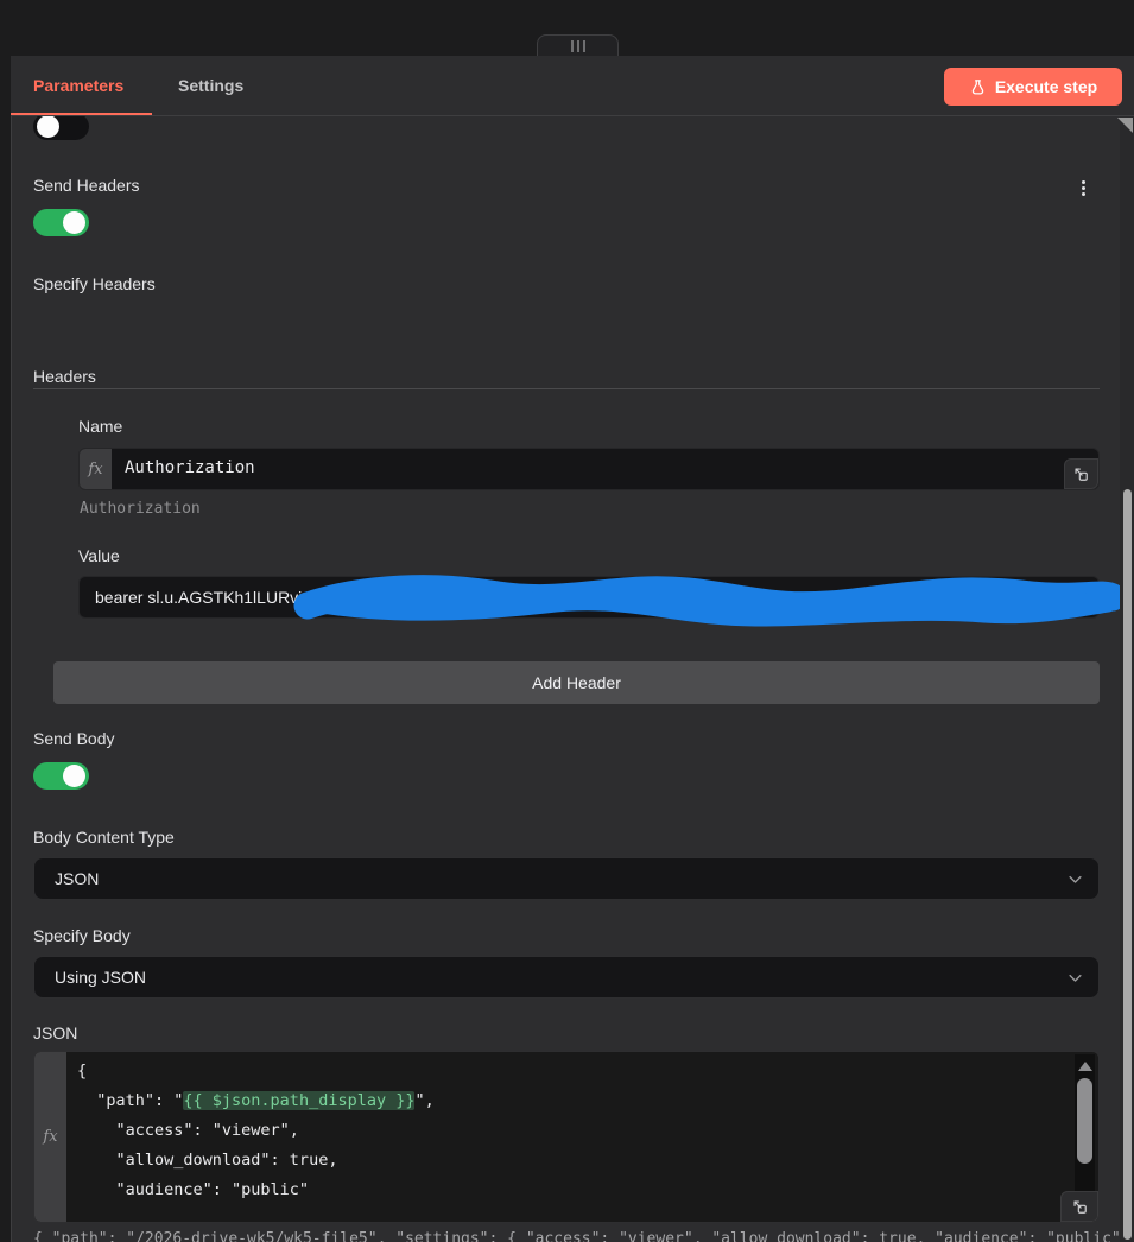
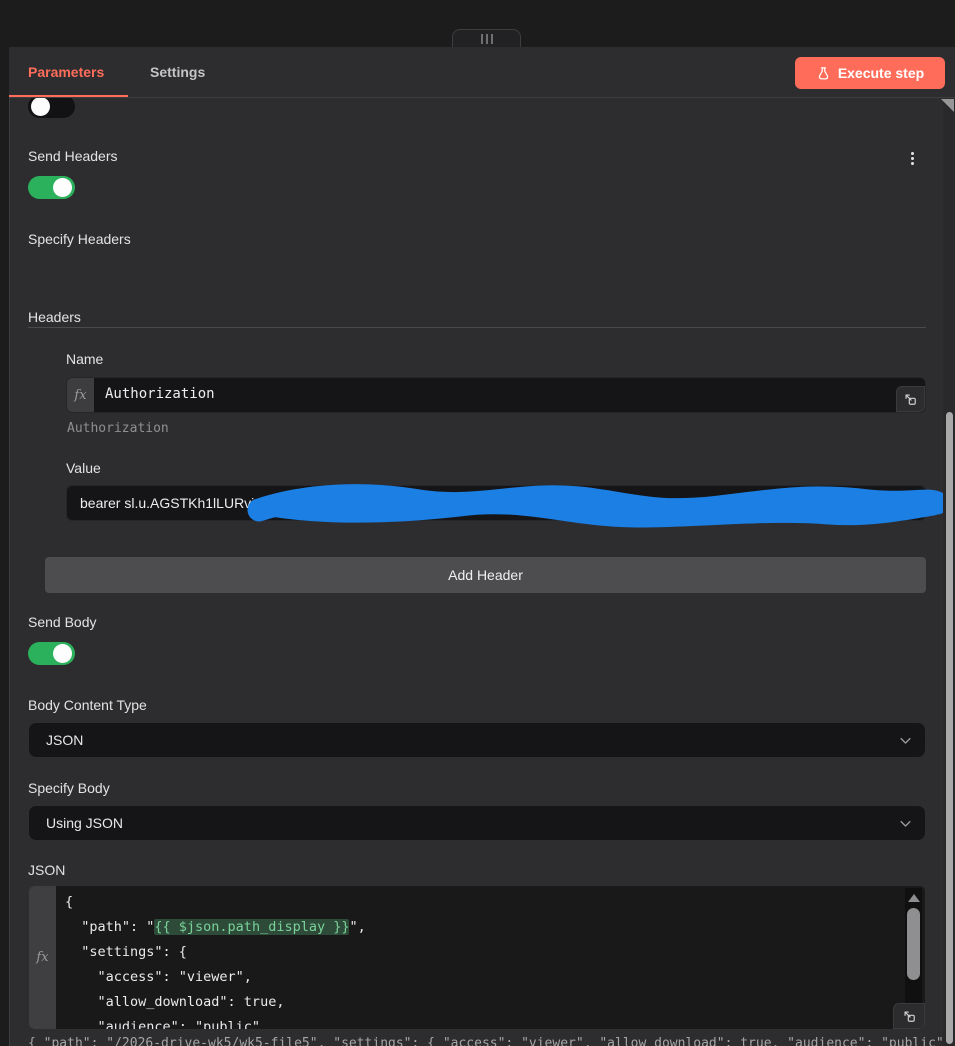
  Parameters
  Settings
  Execute step
  Send Headers
  Specify Headers
  Headers
  Name
  fx
  Authorization
  Authorization
  Value
  bearer sl.u.AGSTKh1lLURv
  Add Header
  Send Body
  Body Content Type
  JSON
  Specify Body
  Using JSON
  JSON
  fx
  {
  "path": "{{ $json.path_display }}",
+ "settings": {
  "access": "viewer",
  "allow_download": true,
  "audience": "public"
  { "path": "/2026-drive-wk5/wk5-file5", "settings": { "access": "viewer", "allow_download": true, "audience": "public"
